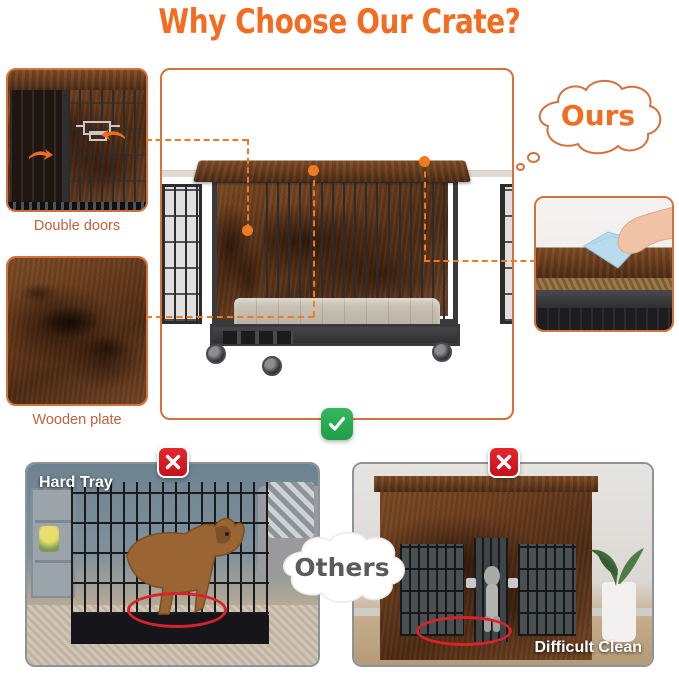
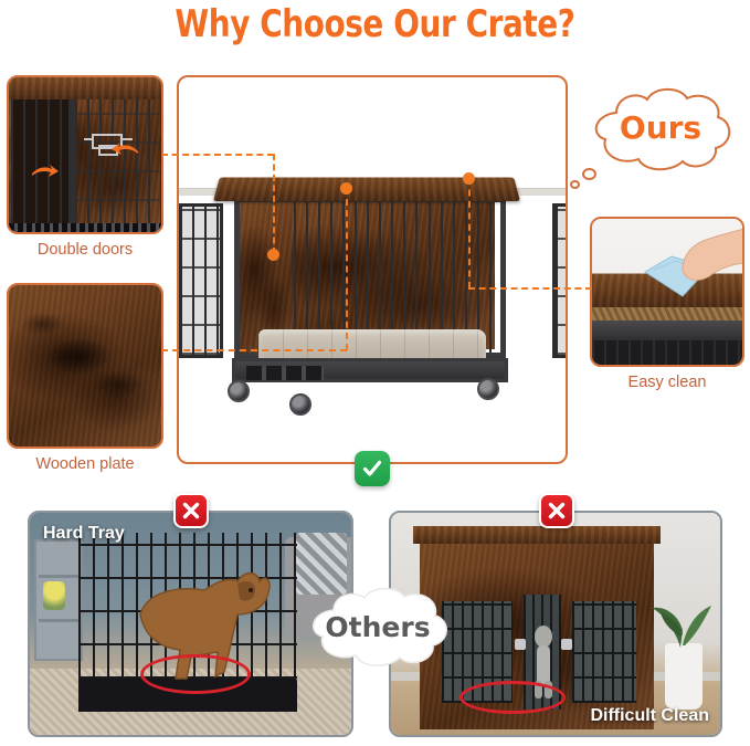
  Why Choose Our Crate?
  Double doors
  Wooden plate
+ Easy clean
  Ours
  Hard Tray
  Difficult Clean
  Others
